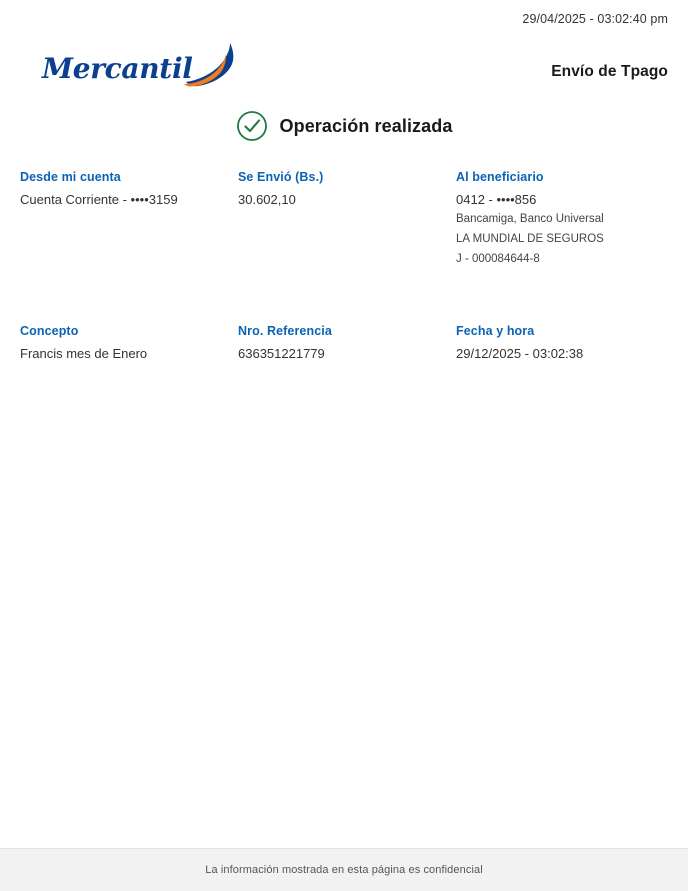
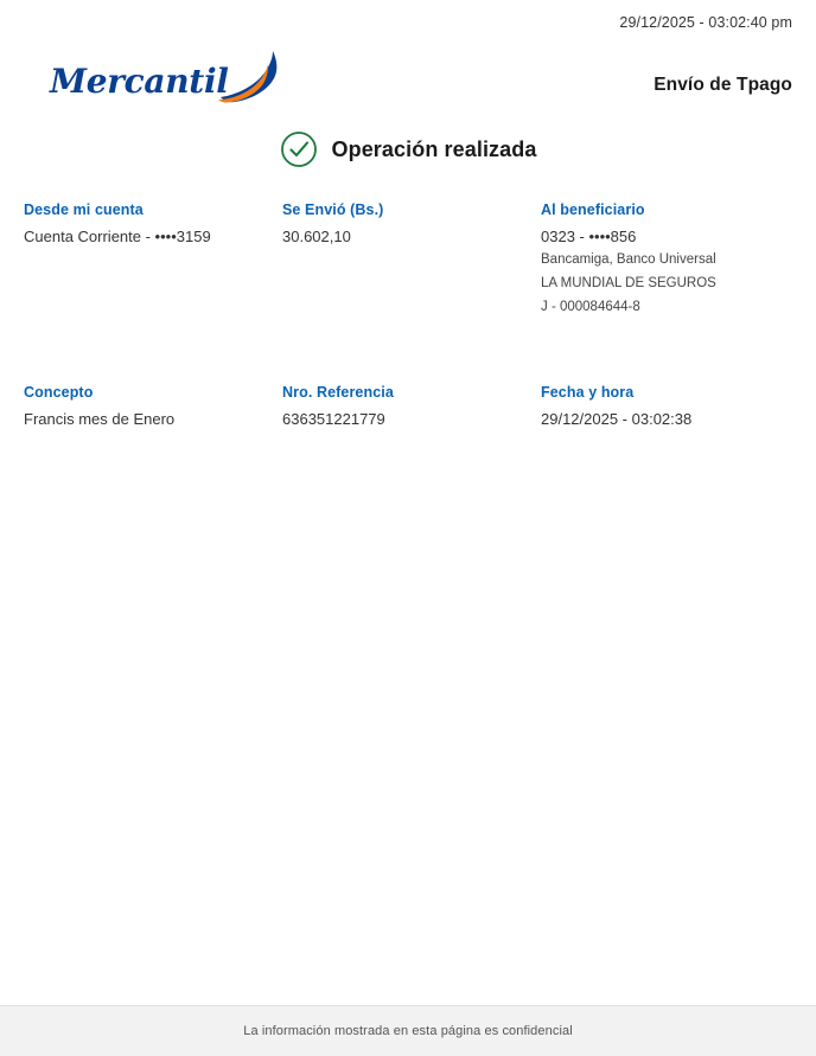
- 29/04/2025 - 03:02:40 pm
+ 29/12/2025 - 03:02:40 pm
  Mercantil
  Envío de Tpago
  Operación realizada
  Desde mi cuenta
  Cuenta Corriente - ••••3159
  Se Envió (Bs.)
  30.602,10
  Al beneficiario
- 0412 - ••••856
+ 0323 - ••••856
  Bancamiga, Banco Universal
  LA MUNDIAL DE SEGUROS
  J - 000084644-8
  Concepto
  Francis mes de Enero
  Nro. Referencia
  636351221779
  Fecha y hora
  29/12/2025 - 03:02:38
  La información mostrada en esta página es confidencial
